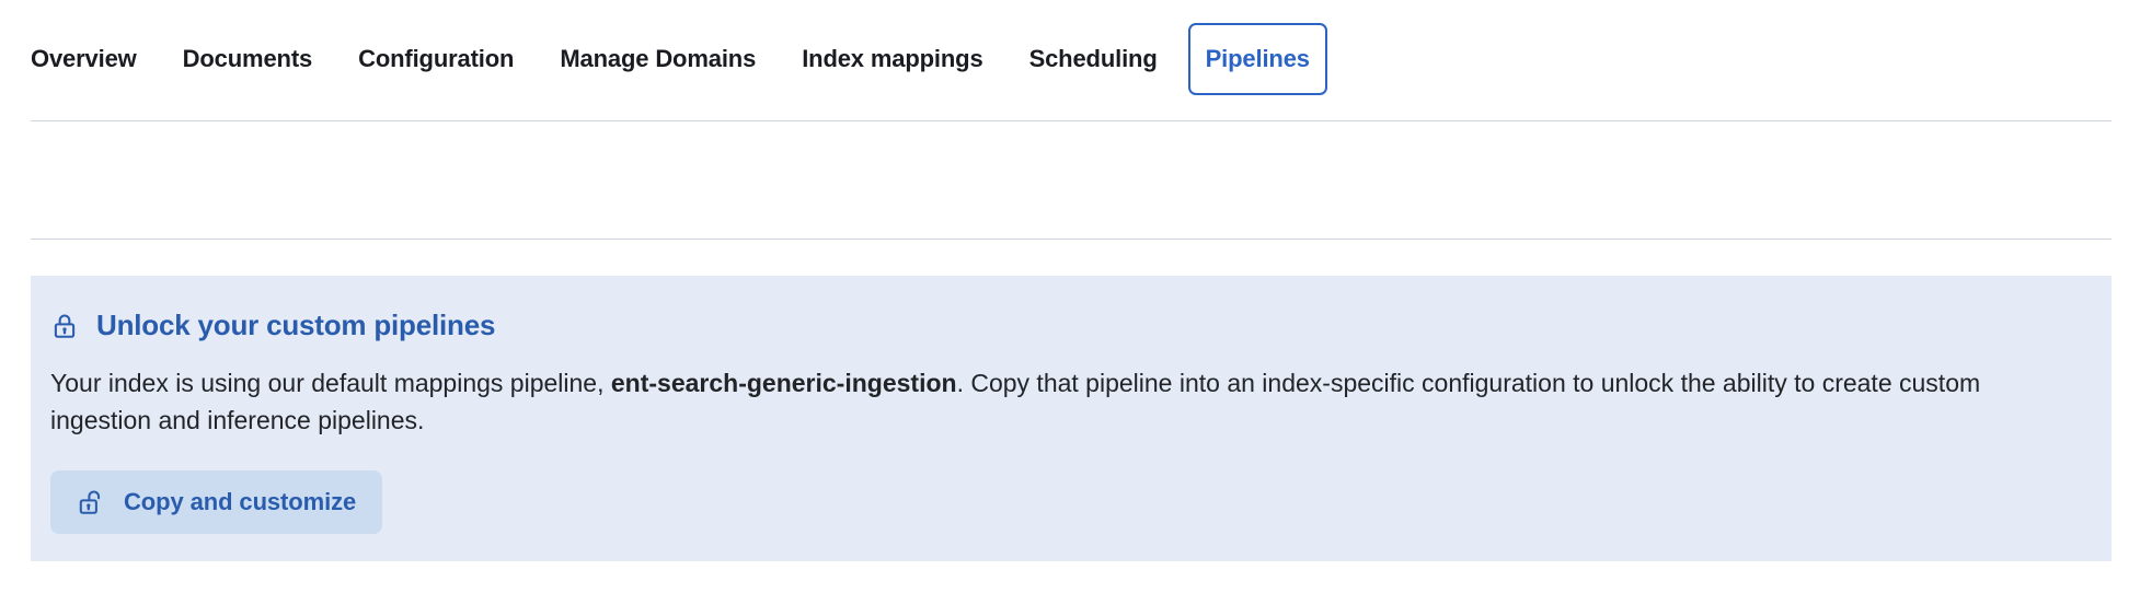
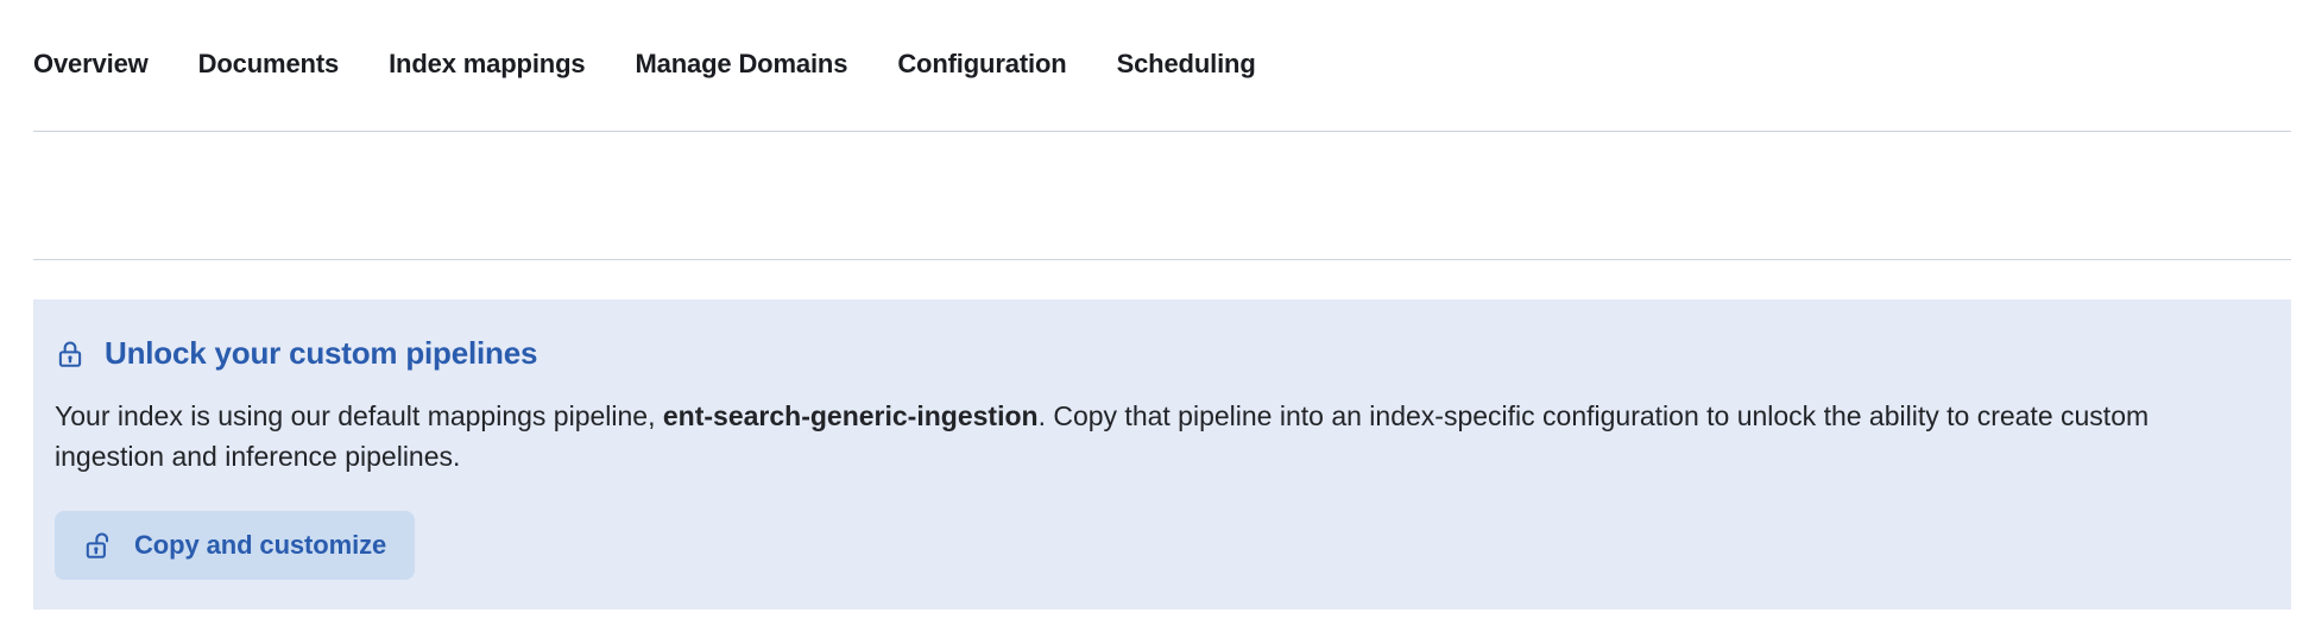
  Overview
  Documents
- Configuration
+ Index mappings
  Manage Domains
- Index mappings
+ Configuration
  Scheduling
- Pipelines
  Unlock your custom pipelines
  Your index is using our default mappings pipeline, ent-search-generic-ingestion. Copy that pipeline into an index-specific configuration to unlock the ability to create custom ingestion and inference pipelines.
  Copy and customize
